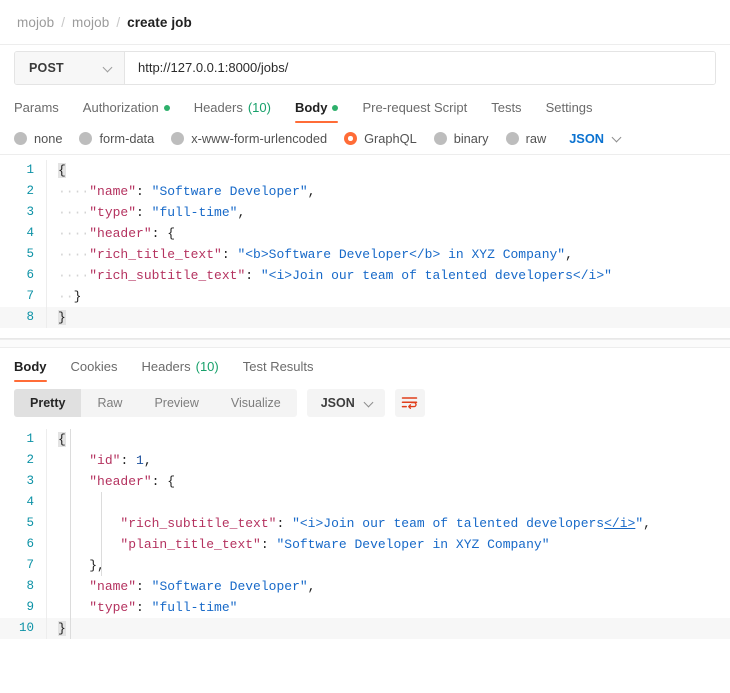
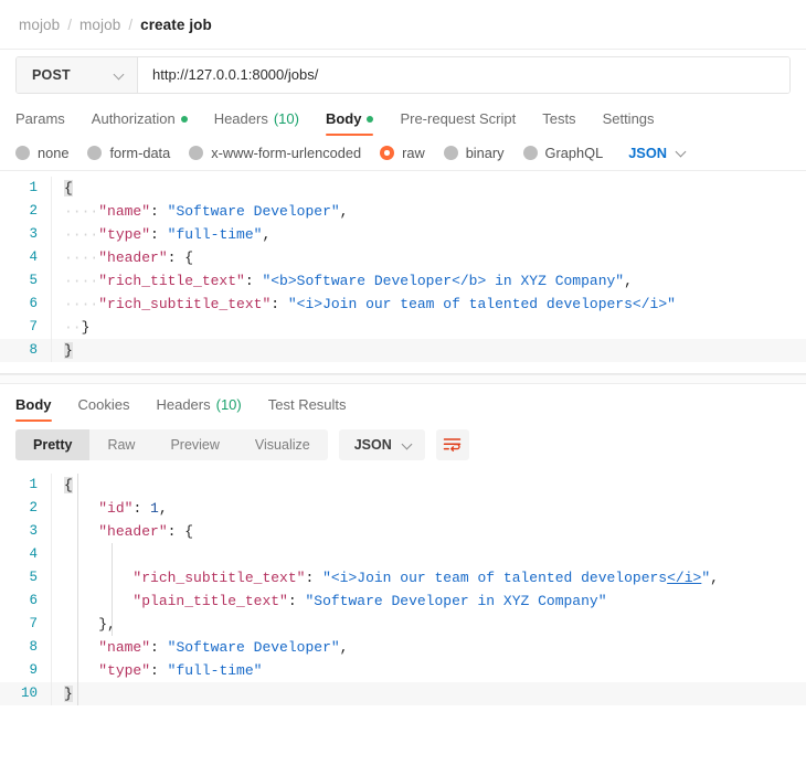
  mojob
  /
  mojob
  /
  create job
  POST
  http://127.0.0.1:8000/jobs/
  Params
  Authorization
  Headers
  (10)
  Body
  Pre-request Script
  Tests
  Settings
  none
  form-data
  x-www-form-urlencoded
- GraphQL
+ raw
  binary
- raw
+ GraphQL
  JSON
  1
  {
  2
  ····"name": "Software Developer",
  3
  ····"type": "full-time",
  4
  ····"header": {
  5
  ····"rich_title_text": "<b>Software Developer</b> in XYZ Company",
  6
  ····"rich_subtitle_text": "<i>Join our team of talented developers</i>"
  7
  ··}
  8
  }
  Body
  Cookies
  Headers
  (10)
  Test Results
  Pretty
  Raw
  Preview
  Visualize
  JSON
  1
  {
  2
  "id": 1,
  3
  "header": {
  4
  5
  "rich_subtitle_text": "<i>Join our team of talented developers</i>",
  6
  "plain_title_text": "Software Developer in XYZ Company"
  7
  8
  "name": "Software Developer",
  9
  "type": "full-time"
  10
  }
